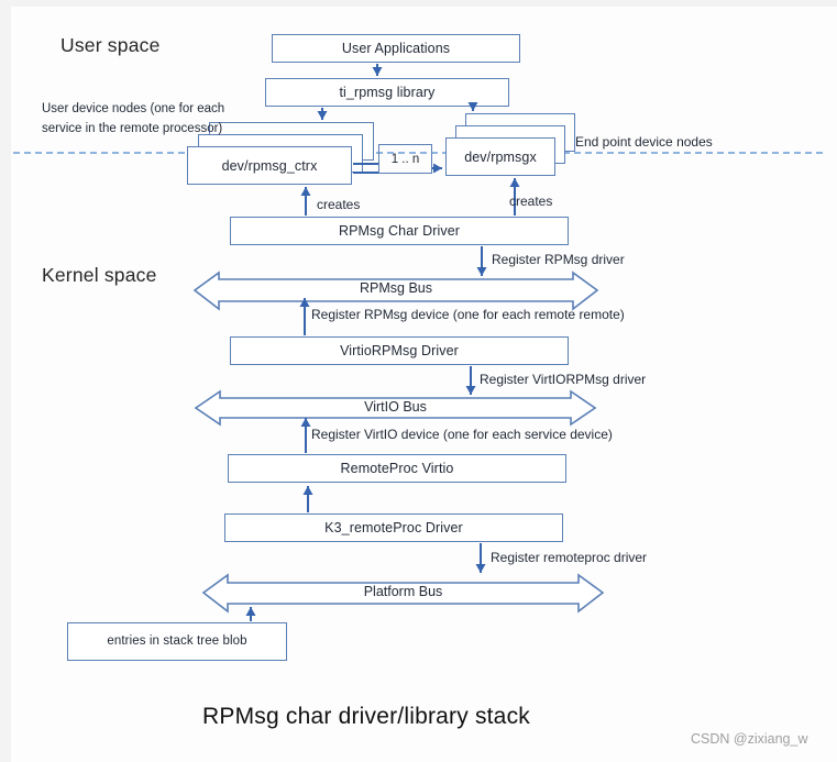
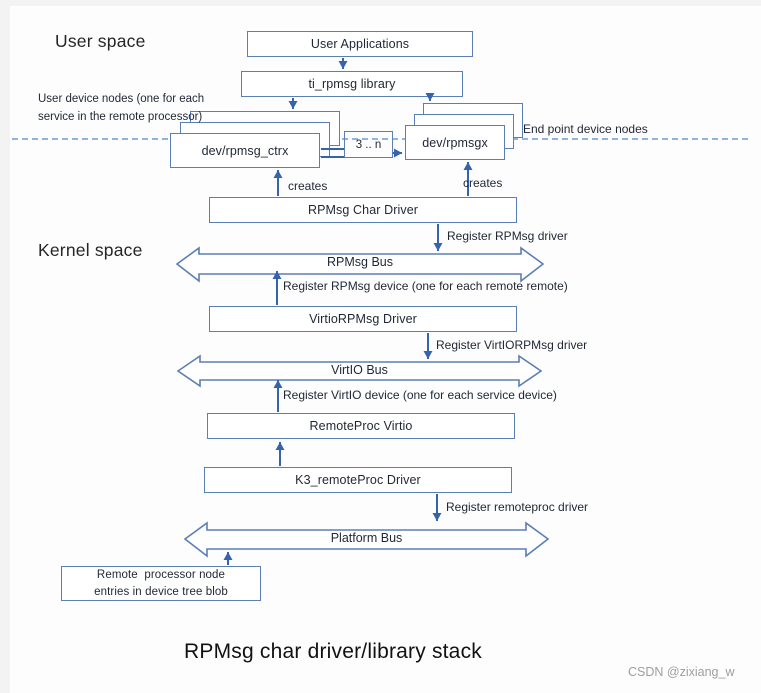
  User space
  Kernel space
  User Applications
  ti_rpmsg library
  dev/rpmsg_ctrx
  dev/rpmsgx
- 1 .. n
+ 3 .. n
  User device nodes (one for each service in the remote processor)
  End point device nodes
  creates
  creates
  RPMsg Char Driver
  VirtioRPMsg Driver
  RemoteProc Virtio
  K3_remoteProc Driver
+ Remote processor node
- entries in stack tree blob
+ entries in device tree blob
  Register RPMsg driver
  Register RPMsg device (one for each remote remote)
  Register VirtIORPMsg driver
  Register VirtIO device (one for each service device)
  Register remoteproc driver
  RPMsg Bus
  VirtIO Bus
  Platform Bus
  RPMsg char driver/library stack
  CSDN @zixiang_w
